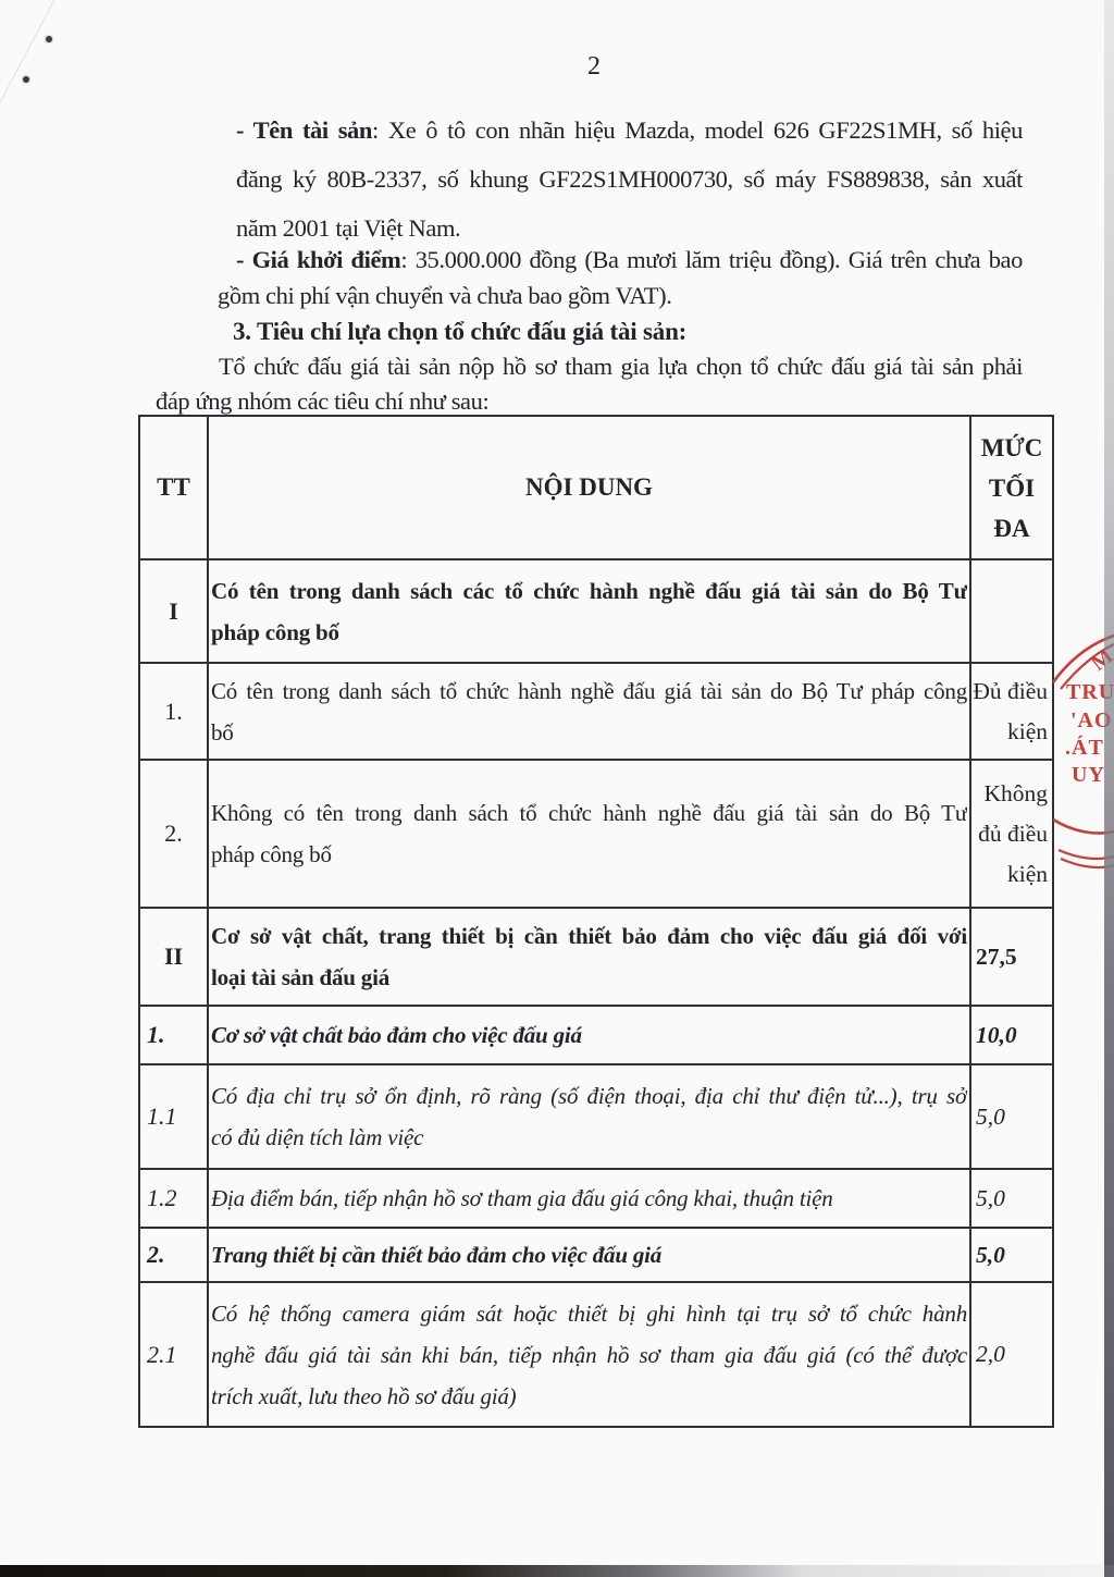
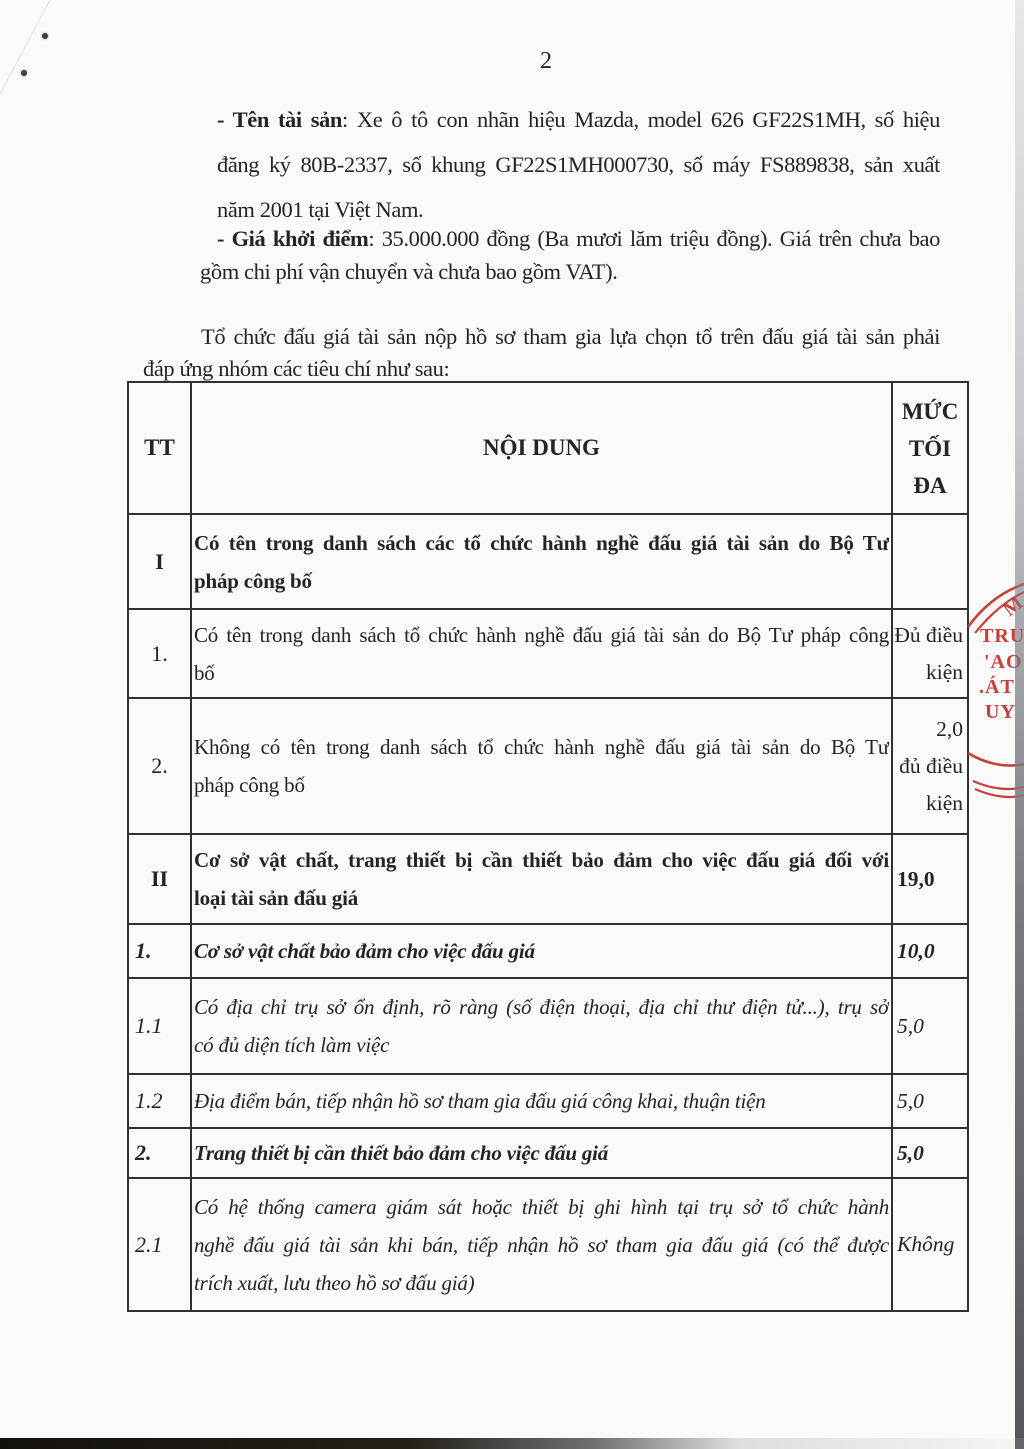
  2
  - Tên tài sản: Xe ô tô con nhãn hiệu Mazda, model 626 GF22S1MH, số hiệu
  đăng ký 80B-2337, số khung GF22S1MH000730, số máy FS889838, sản xuất
  năm 2001 tại Việt Nam.
  - Giá khởi điểm: 35.000.000 đồng (Ba mươi lăm triệu đồng). Giá trên chưa bao
  gồm chi phí vận chuyển và chưa bao gồm VAT).
- 3. Tiêu chí lựa chọn tổ chức đấu giá tài sản:
- Tổ chức đấu giá tài sản nộp hồ sơ tham gia lựa chọn tổ chức đấu giá tài sản phải
+ Tổ chức đấu giá tài sản nộp hồ sơ tham gia lựa chọn tổ trên đấu giá tài sản phải
  đáp ứng nhóm các tiêu chí như sau:
  TT
  NỘI DUNG
  MỨC
  TỐI
  ĐA
  I
  Có tên trong danh sách các tổ chức hành nghề đấu giá tài sản do Bộ Tư
  pháp công bố
  1.
  Có tên trong danh sách tổ chức hành nghề đấu giá tài sản do Bộ Tư pháp công
  bố
  Đủ điều
  kiện
  2.
  Không có tên trong danh sách tổ chức hành nghề đấu giá tài sản do Bộ Tư
  pháp công bố
- Không
+ 2,0
  đủ điều
  kiện
  II
  Cơ sở vật chất, trang thiết bị cần thiết bảo đảm cho việc đấu giá đối với
  loại tài sản đấu giá
- 27,5
+ 19,0
  1.
  Cơ sở vật chất bảo đảm cho việc đấu giá
  10,0
  1.1
  Có địa chỉ trụ sở ổn định, rõ ràng (số điện thoại, địa chỉ thư điện tử...), trụ sở
  có đủ diện tích làm việc
  5,0
  1.2
  Địa điểm bán, tiếp nhận hồ sơ tham gia đấu giá công khai, thuận tiện
  5,0
  2.
  Trang thiết bị cần thiết bảo đảm cho việc đấu giá
  5,0
  2.1
  Có hệ thống camera giám sát hoặc thiết bị ghi hình tại trụ sở tổ chức hành
  nghề đấu giá tài sản khi bán, tiếp nhận hồ sơ tham gia đấu giá (có thể được
  trích xuất, lưu theo hồ sơ đấu giá)
- 2,0
+ Không
  .ÁT
  UY
